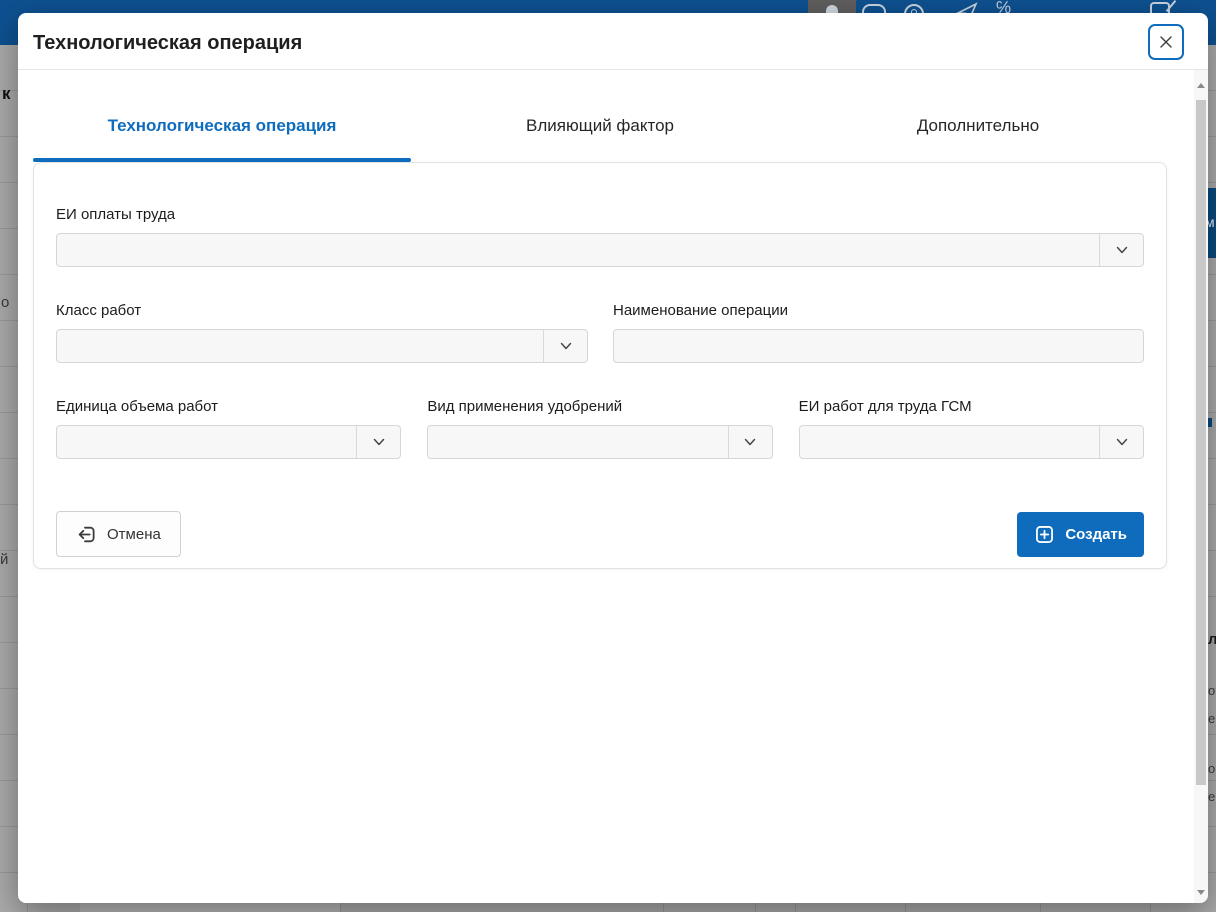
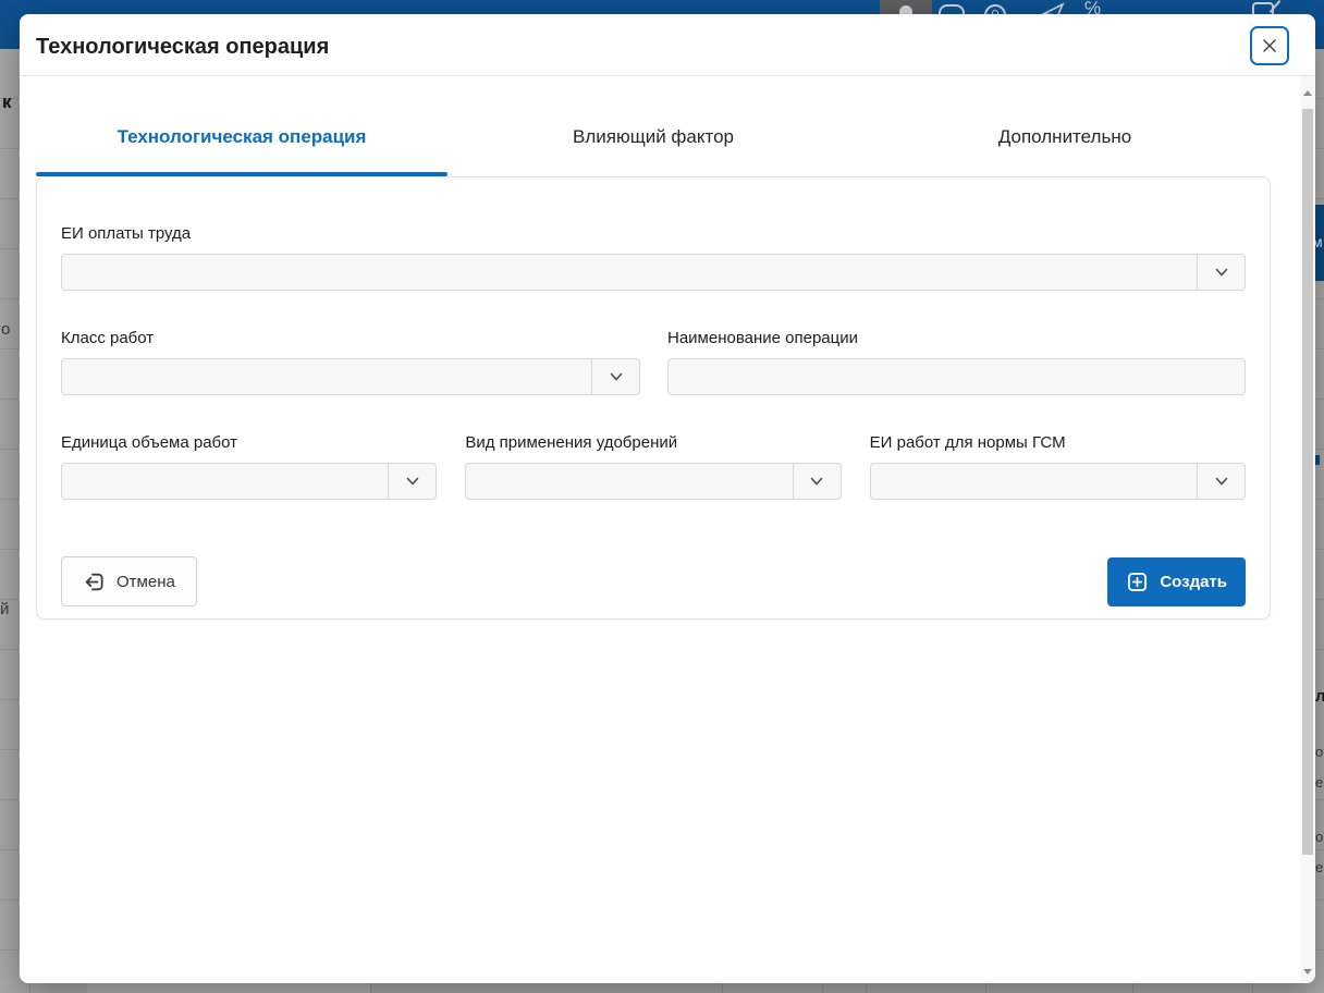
  ℅
  к
  о
  й
  м
  л
  о
  о
  Технологическая операция
  Технологическая операция
  Влияющий фактор
  Дополнительно
  ЕИ оплаты труда
  Класс работ
  Наименование операции
  Единица объема работ
  Вид применения удобрений
- ЕИ работ для труда ГСМ
+ ЕИ работ для нормы ГСМ
  Отмена
  Создать
